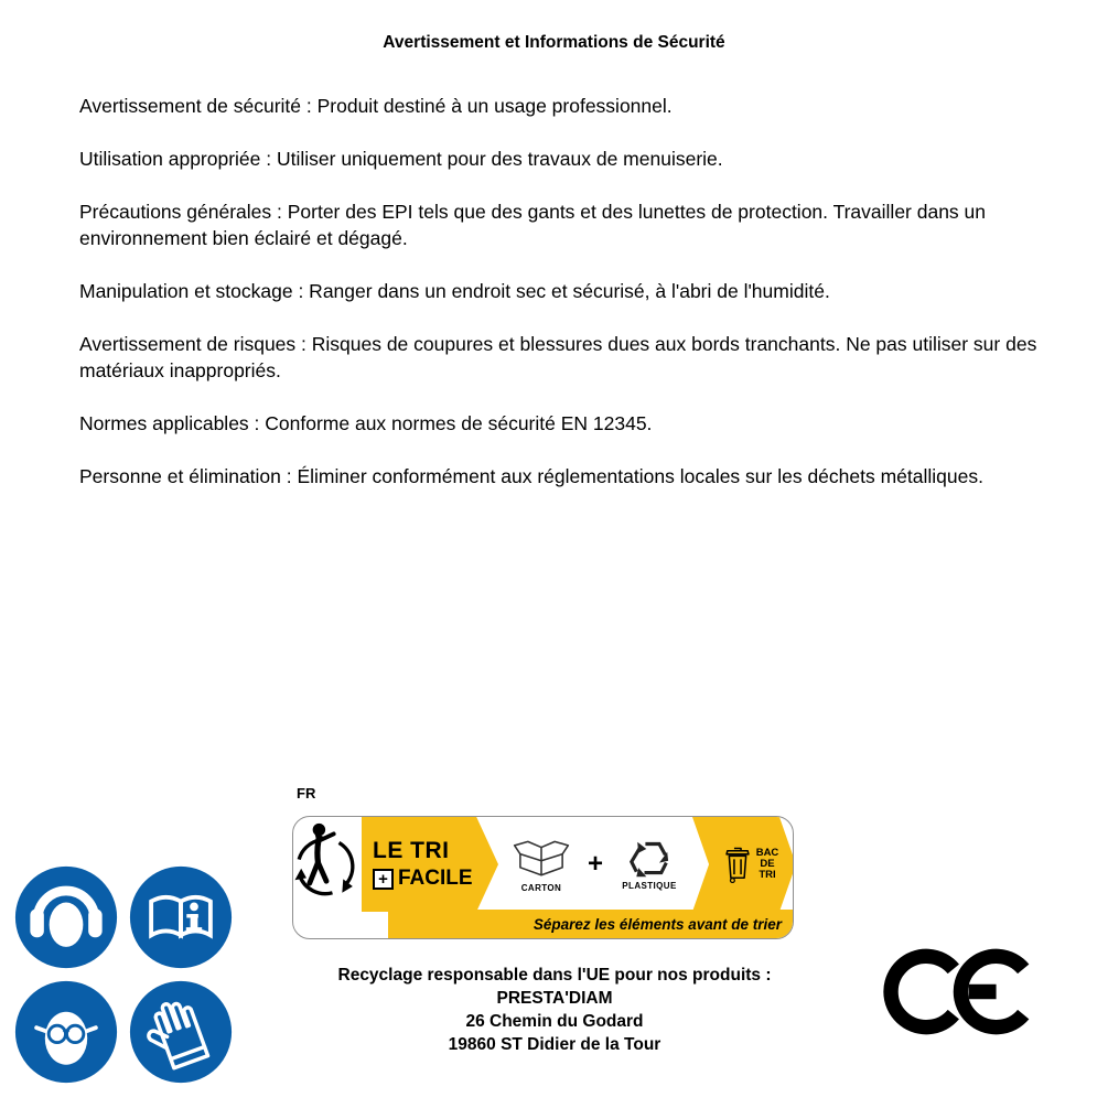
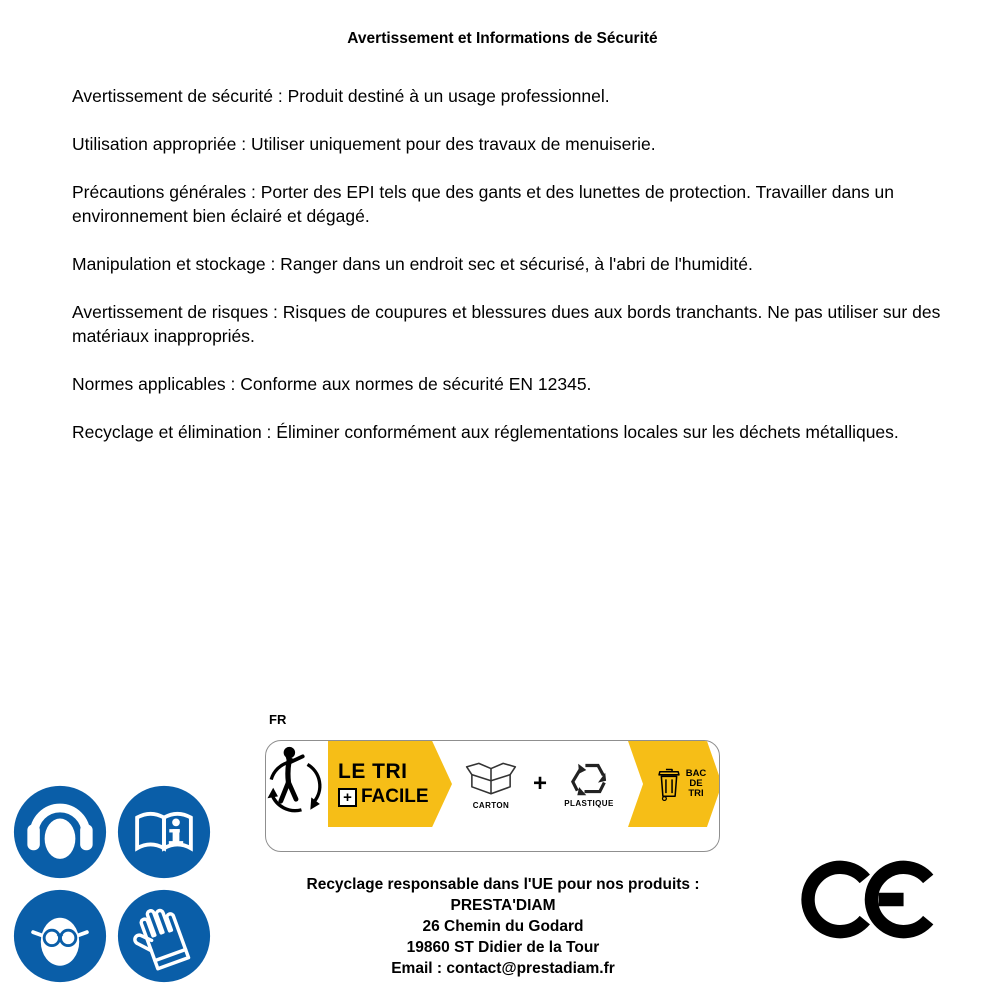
  Avertissement et Informations de Sécurité
  Avertissement de sécurité : Produit destiné à un usage professionnel.
  Utilisation appropriée : Utiliser uniquement pour des travaux de menuiserie.
  Précautions générales : Porter des EPI tels que des gants et des lunettes de protection. Travailler dans un environnement bien éclairé et dégagé.
  Manipulation et stockage : Ranger dans un endroit sec et sécurisé, à l'abri de l'humidité.
  Avertissement de risques : Risques de coupures et blessures dues aux bords tranchants. Ne pas utiliser sur des matériaux inappropriés.
  Normes applicables : Conforme aux normes de sécurité EN 12345.
- Personne et élimination : Éliminer conformément aux réglementations locales sur les déchets métalliques.
+ Recyclage et élimination : Éliminer conformément aux réglementations locales sur les déchets métalliques.
  FR
  LE TRI
  +
  FACILE
  CARTON
  +
  PLASTIQUE
  BAC
  DE
  TRI
- Séparez les éléments avant de trier
  Recyclage responsable dans l'UE pour nos produits :
  PRESTA'DIAM
  26 Chemin du Godard
  19860 ST Didier de la Tour
+ Email : contact@prestadiam.fr
